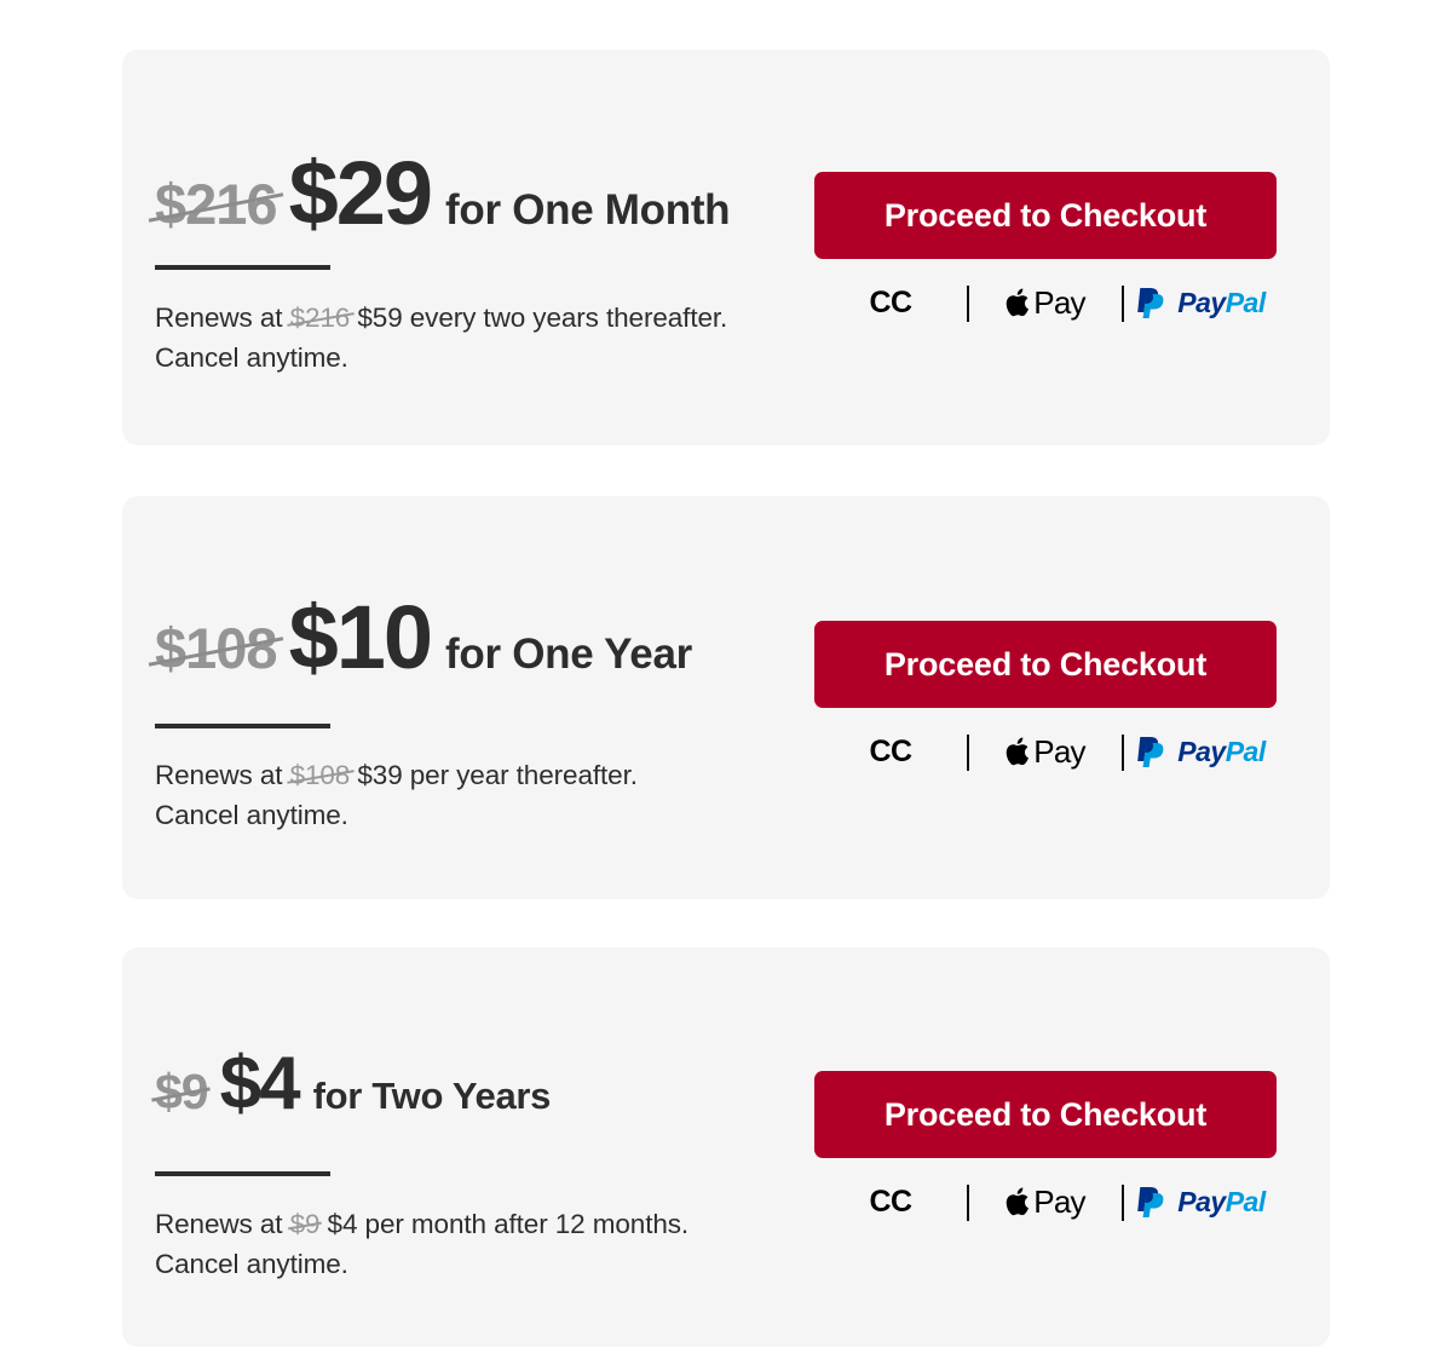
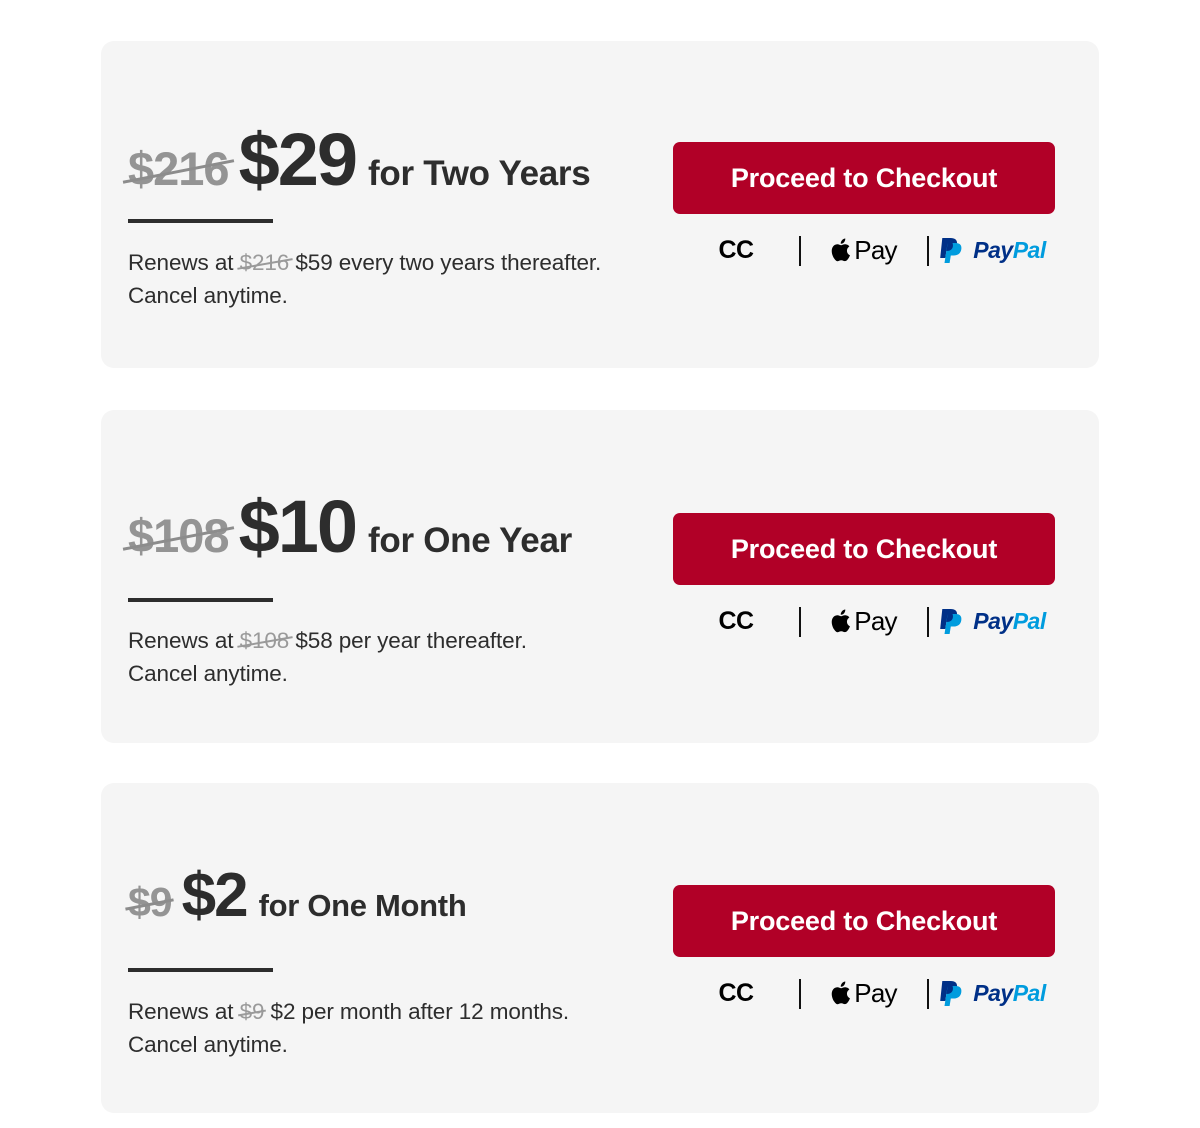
  $216
  $29
- for One Month
+ for Two Years
  Renews at $216 $59 every two years thereafter.
  Cancel anytime.
  Proceed to Checkout
  CC
  Pay
  PayPal
  $108
  $10
  for One Year
- Renews at $108 $39 per year thereafter.
+ Renews at $108 $58 per year thereafter.
  Cancel anytime.
  Proceed to Checkout
  CC
  Pay
  PayPal
  $9
- $4
+ $2
- for Two Years
+ for One Month
- Renews at $9 $4 per month after 12 months.
+ Renews at $9 $2 per month after 12 months.
  Cancel anytime.
  Proceed to Checkout
  CC
  Pay
  PayPal
